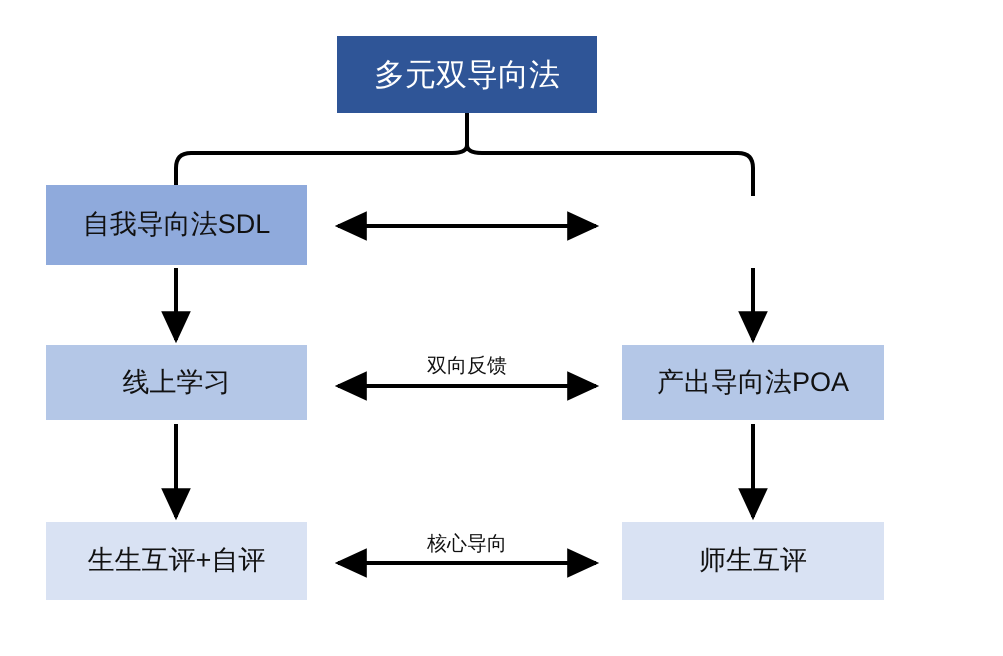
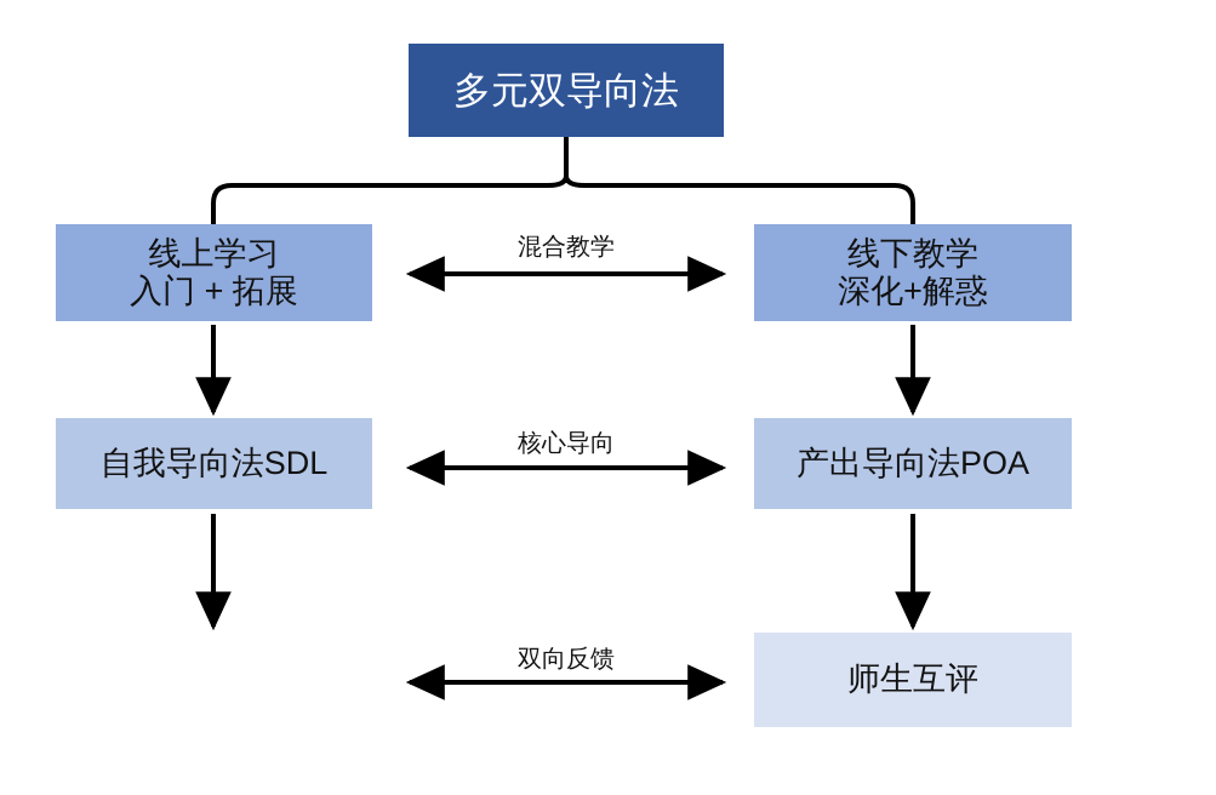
  多元双导向法
- 自我导向法SDL
+ 线上学习
+ 入门 + 拓展
+ 线下教学
+ 深化+解惑
+ 混合教学
- 线上学习
+ 自我导向法SDL
  产出导向法POA
- 双向反馈
+ 核心导向
- 生生互评+自评
  师生互评
- 核心导向
+ 双向反馈
